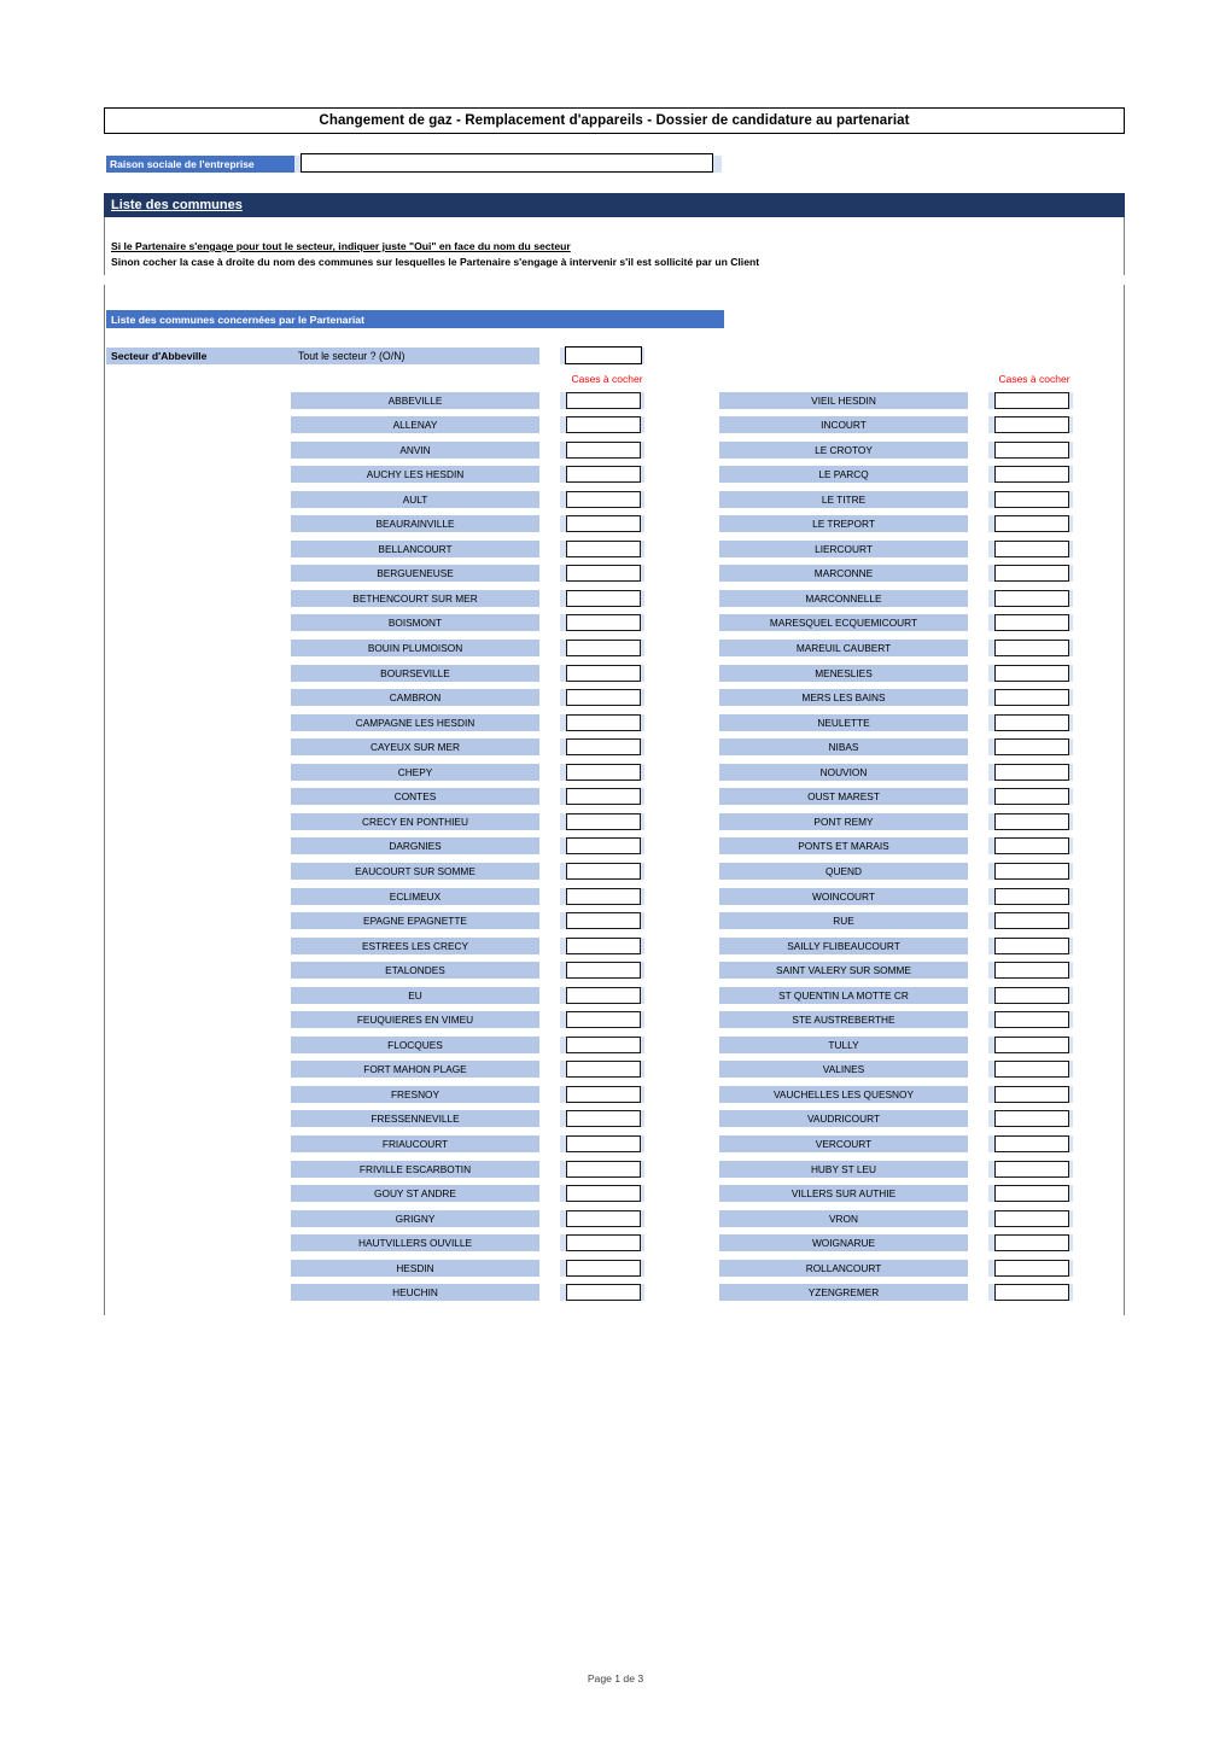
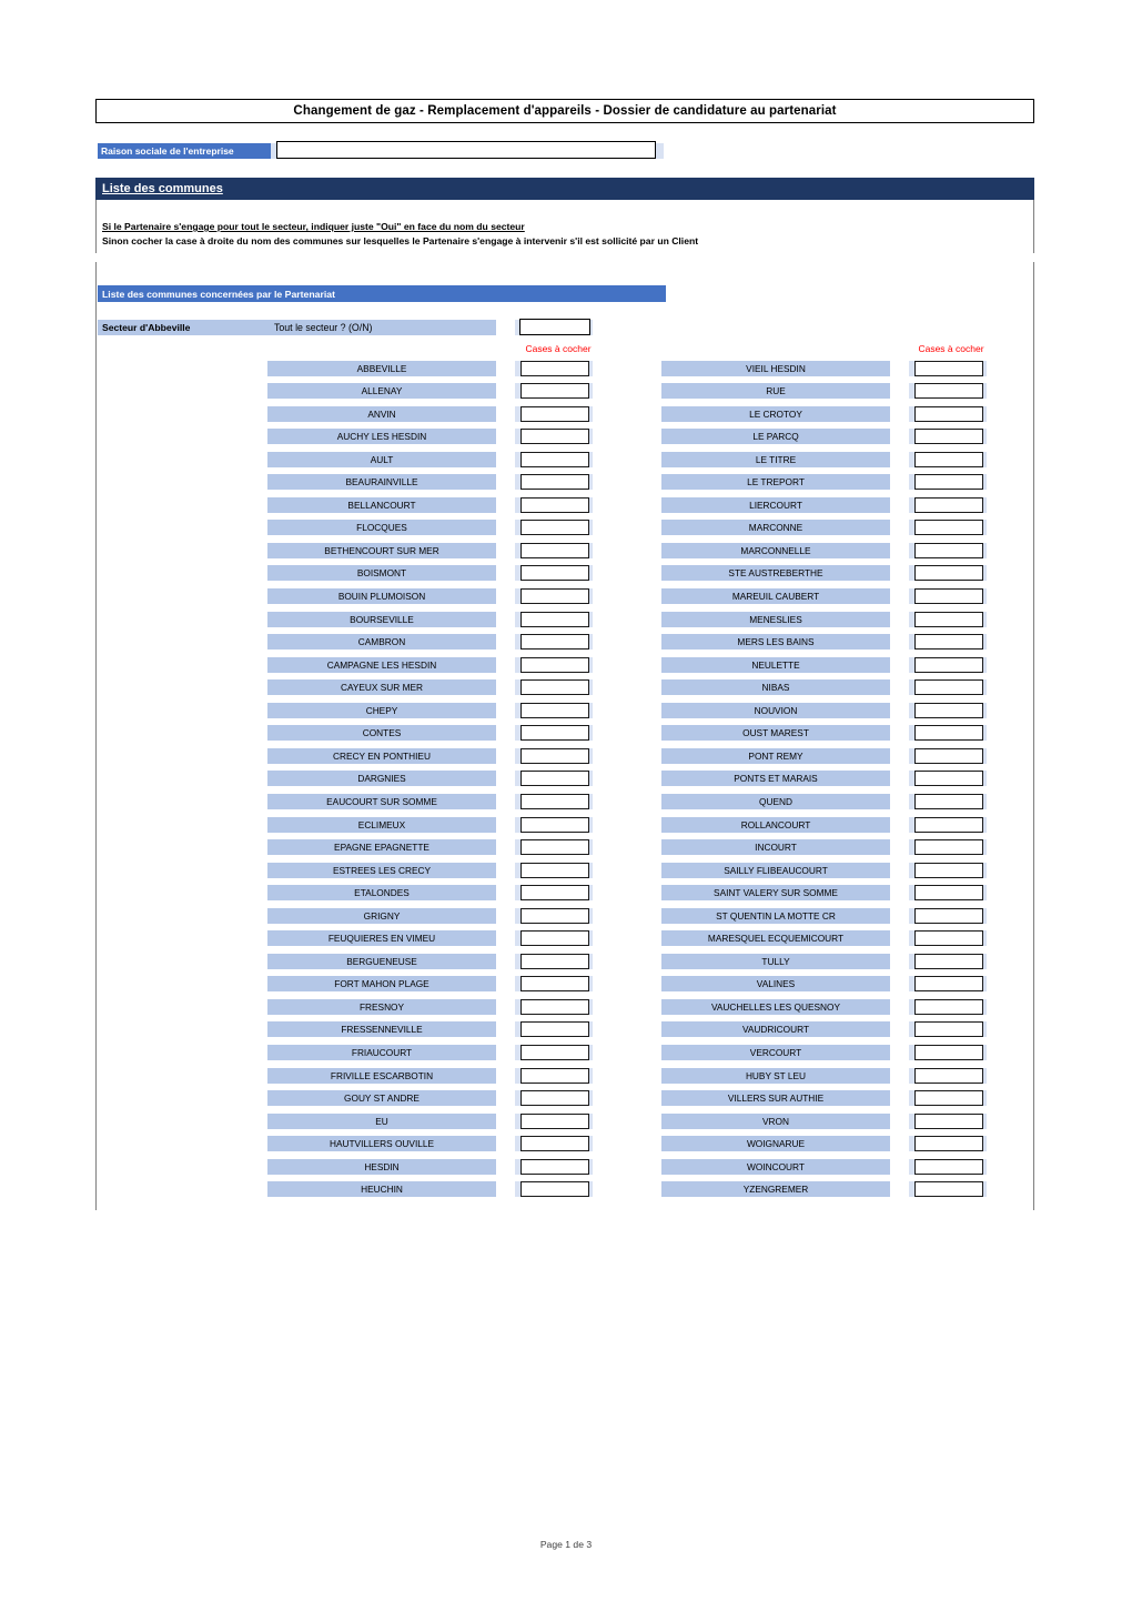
  Changement de gaz - Remplacement d'appareils - Dossier de candidature au partenariat
  Raison sociale de l'entreprise
  Liste des communes
  Si le Partenaire s'engage pour tout le secteur, indiquer juste "Oui" en face du nom du secteur
  Sinon cocher la case à droite du nom des communes sur lesquelles le Partenaire s'engage à intervenir s'il est sollicité par un Client
  Liste des communes concernées par le Partenariat
  Secteur d'Abbeville
  Tout le secteur ? (O/N)
  Cases à cocher
  Cases à cocher
  ABBEVILLE
  ALLENAY
  ANVIN
  AUCHY LES HESDIN
  AULT
  BEAURAINVILLE
  BELLANCOURT
- BERGUENEUSE
+ FLOCQUES
  BETHENCOURT SUR MER
  BOISMONT
  BOUIN PLUMOISON
  BOURSEVILLE
  CAMBRON
  CAMPAGNE LES HESDIN
  CAYEUX SUR MER
  CHEPY
  CONTES
  CRECY EN PONTHIEU
  DARGNIES
  EAUCOURT SUR SOMME
  ECLIMEUX
  EPAGNE EPAGNETTE
  ESTREES LES CRECY
  ETALONDES
- EU
+ GRIGNY
  FEUQUIERES EN VIMEU
- FLOCQUES
+ BERGUENEUSE
  FORT MAHON PLAGE
  FRESNOY
  FRESSENNEVILLE
  FRIAUCOURT
  FRIVILLE ESCARBOTIN
  GOUY ST ANDRE
- GRIGNY
+ EU
  HAUTVILLERS OUVILLE
  HESDIN
  HEUCHIN
  VIEIL HESDIN
- INCOURT
+ RUE
  LE CROTOY
  LE PARCQ
  LE TITRE
  LE TREPORT
  LIERCOURT
  MARCONNE
  MARCONNELLE
- MARESQUEL ECQUEMICOURT
+ STE AUSTREBERTHE
  MAREUIL CAUBERT
  MENESLIES
  MERS LES BAINS
  NEULETTE
  NIBAS
  NOUVION
  OUST MAREST
  PONT REMY
  PONTS ET MARAIS
  QUEND
- WOINCOURT
+ ROLLANCOURT
- RUE
+ INCOURT
  SAILLY FLIBEAUCOURT
  SAINT VALERY SUR SOMME
  ST QUENTIN LA MOTTE CR
- STE AUSTREBERTHE
+ MARESQUEL ECQUEMICOURT
  TULLY
  VALINES
  VAUCHELLES LES QUESNOY
  VAUDRICOURT
  VERCOURT
  HUBY ST LEU
  VILLERS SUR AUTHIE
  VRON
  WOIGNARUE
- ROLLANCOURT
+ WOINCOURT
  YZENGREMER
  Page 1 de 3
